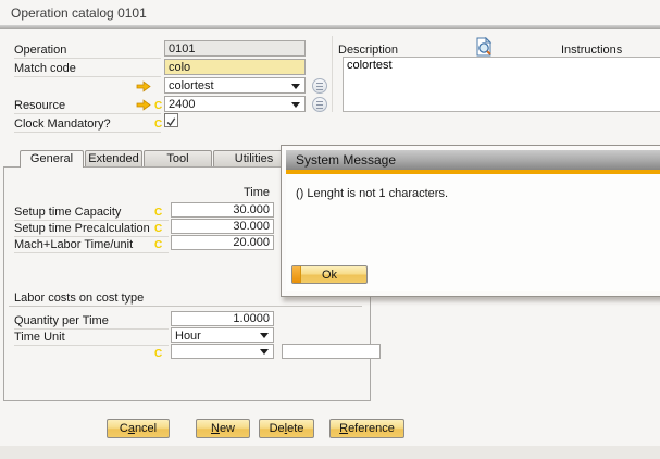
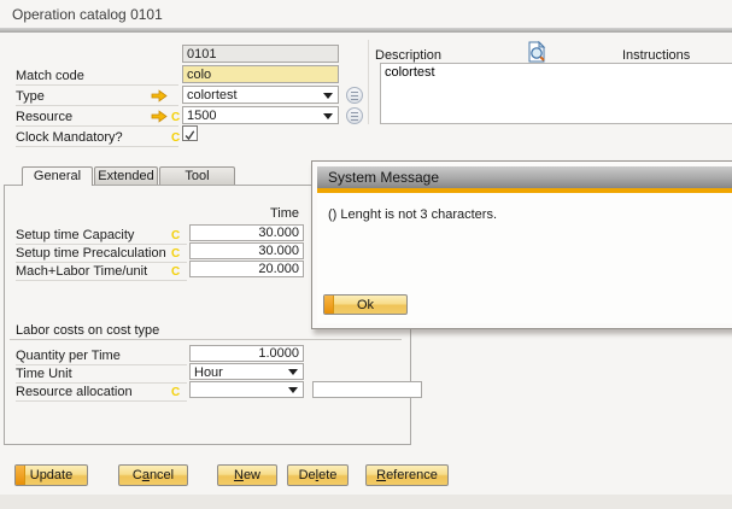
  Operation catalog 0101
- Operation
  0101
  Match code
  colo
+ Type
  colortest
  Resource
  C
- 2400
+ 1500
  Clock Mandatory?
  C
  Description
  Instructions
  colortest
  General
  Extended
  Tool
- Utilities
  Time
  Setup time Capacity
  C
  30.000
  Setup time Precalculation
  C
  30.000
  Mach+Labor Time/unit
  C
  20.000
  Labor costs on cost type
  Quantity per Time
  1.0000
  Time Unit
  Hour
+ Resource allocation
  C
+ Update
  Cancel
  New
  Delete
  Reference
  System Message
- () Lenght is not 1 characters.
+ () Lenght is not 3 characters.
  Ok
